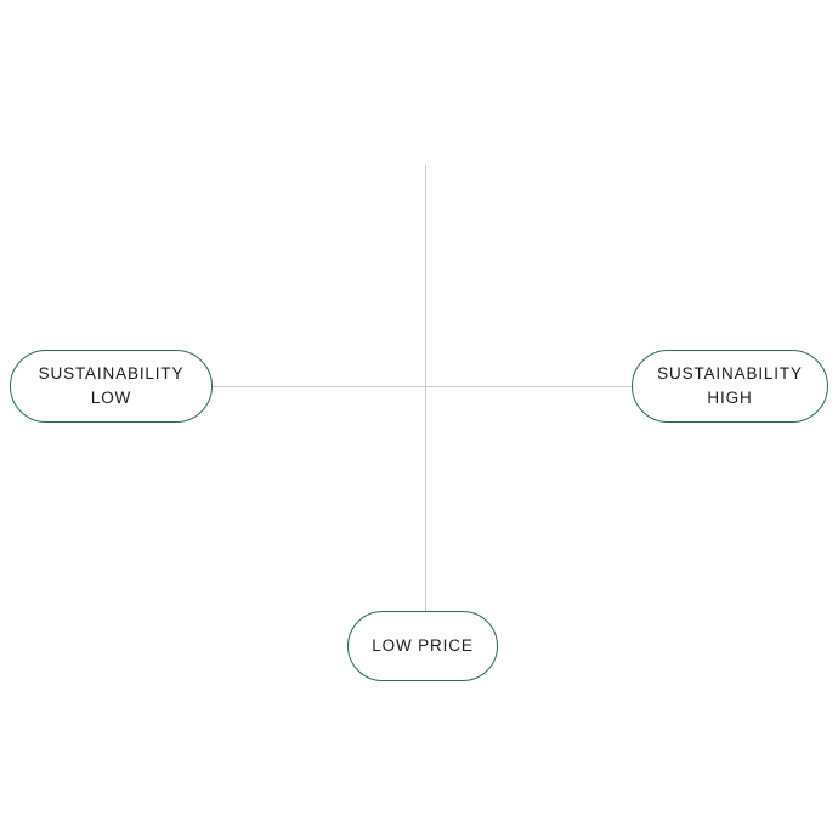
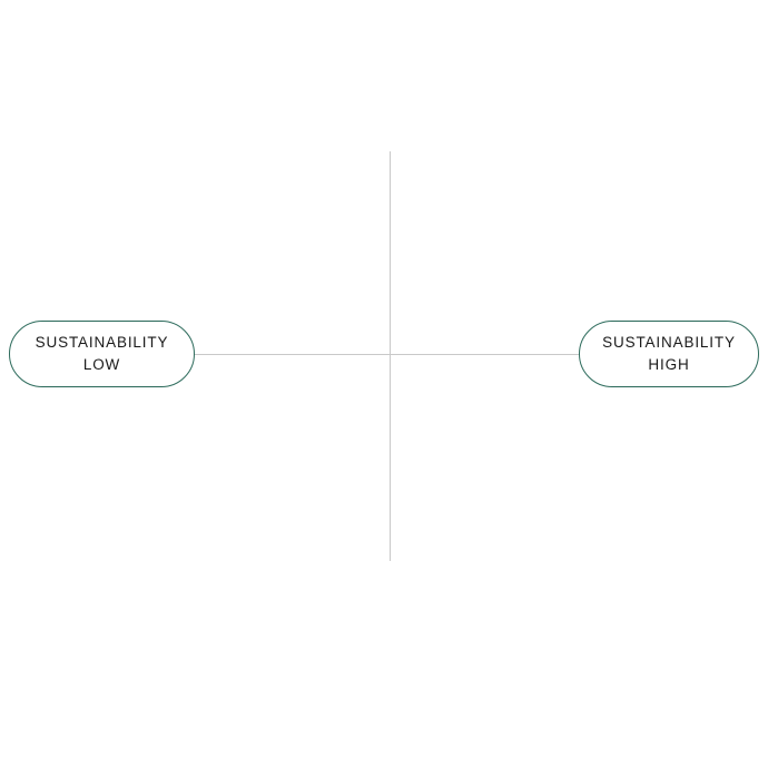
  SUSTAINABILITY
  LOW
  SUSTAINABILITY
  HIGH
- LOW PRICE
